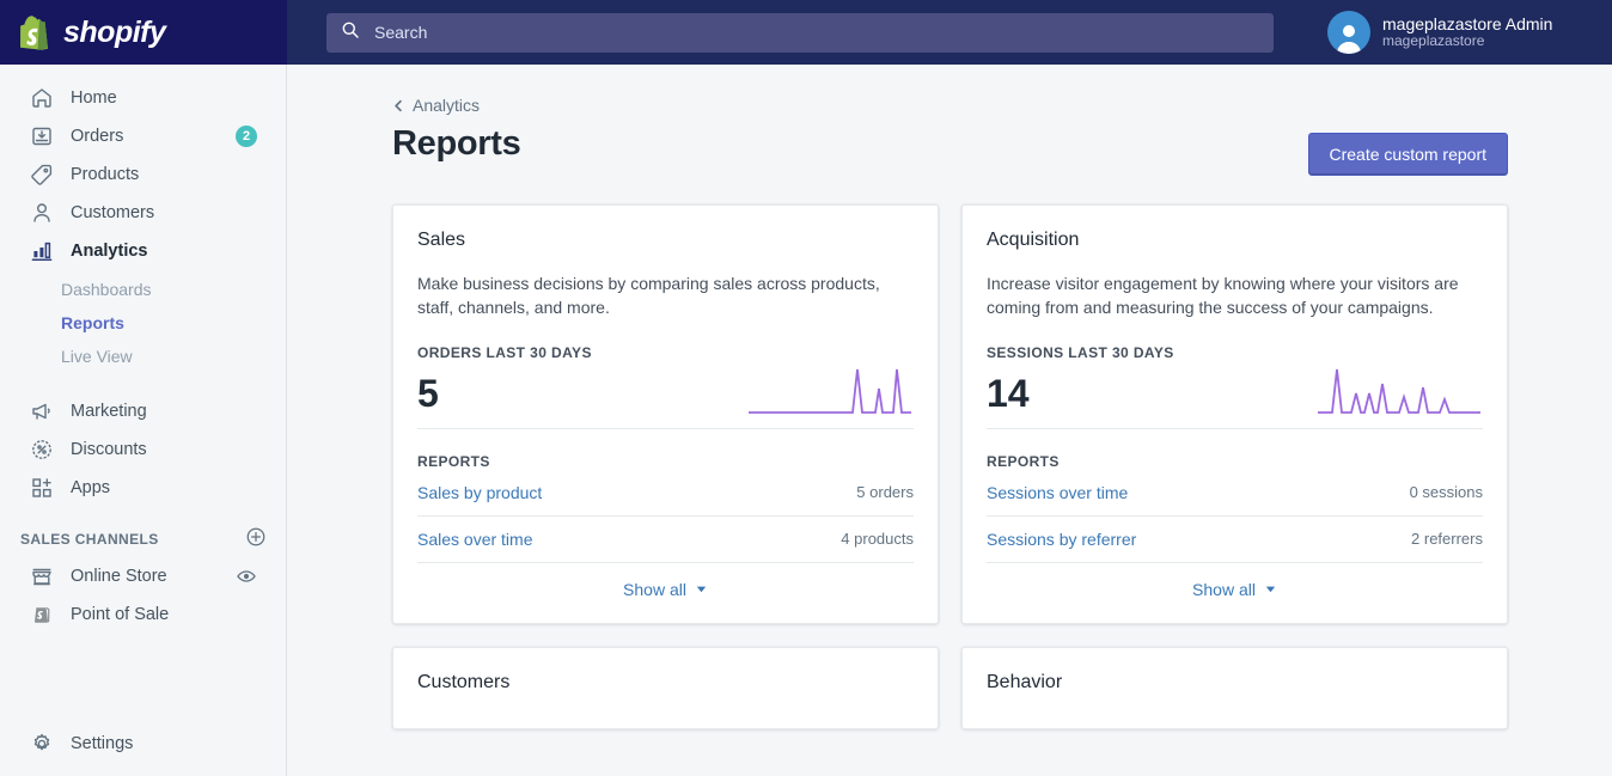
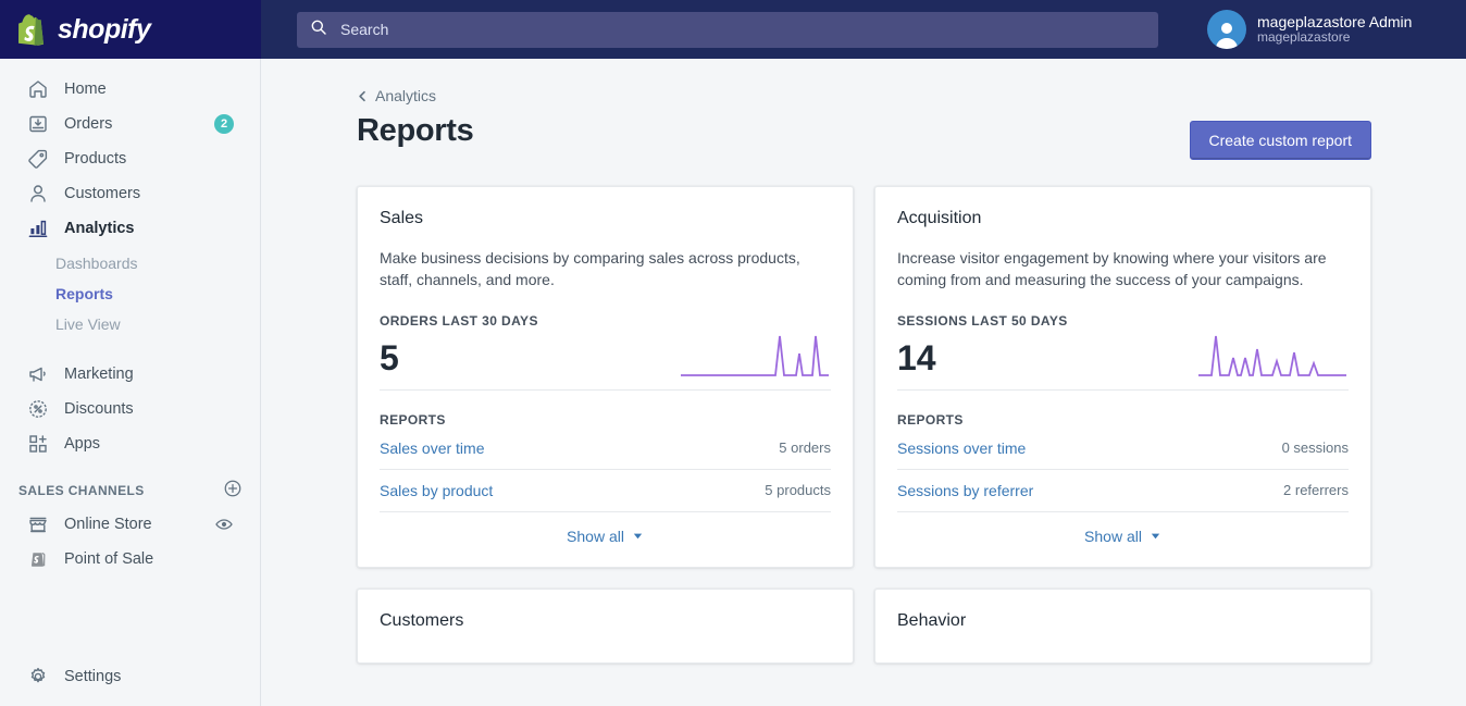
  shopify
  Search
  mageplazastore Admin
  mageplazastore
  Home
  Orders
  2
  Products
  Customers
  Analytics
  Dashboards
  Reports
  Live View
  Marketing
  Discounts
  Apps
  SALES CHANNELS
  Online Store
  Point of Sale
  Settings
  Analytics
  Reports
  Create custom report
  Sales
  Make business decisions by comparing sales across products, staff, channels, and more.
  ORDERS LAST 30 DAYS
  5
  REPORTS
- Sales by product
+ Sales over time
  5 orders
- Sales over time
+ Sales by product
- 4 products
+ 5 products
  Show all
  Acquisition
  Increase visitor engagement by knowing where your visitors are coming from and measuring the success of your campaigns.
- SESSIONS LAST 30 DAYS
+ SESSIONS LAST 50 DAYS
  14
  REPORTS
  Sessions over time
  0 sessions
  Sessions by referrer
  2 referrers
  Show all
  Customers
  Behavior
